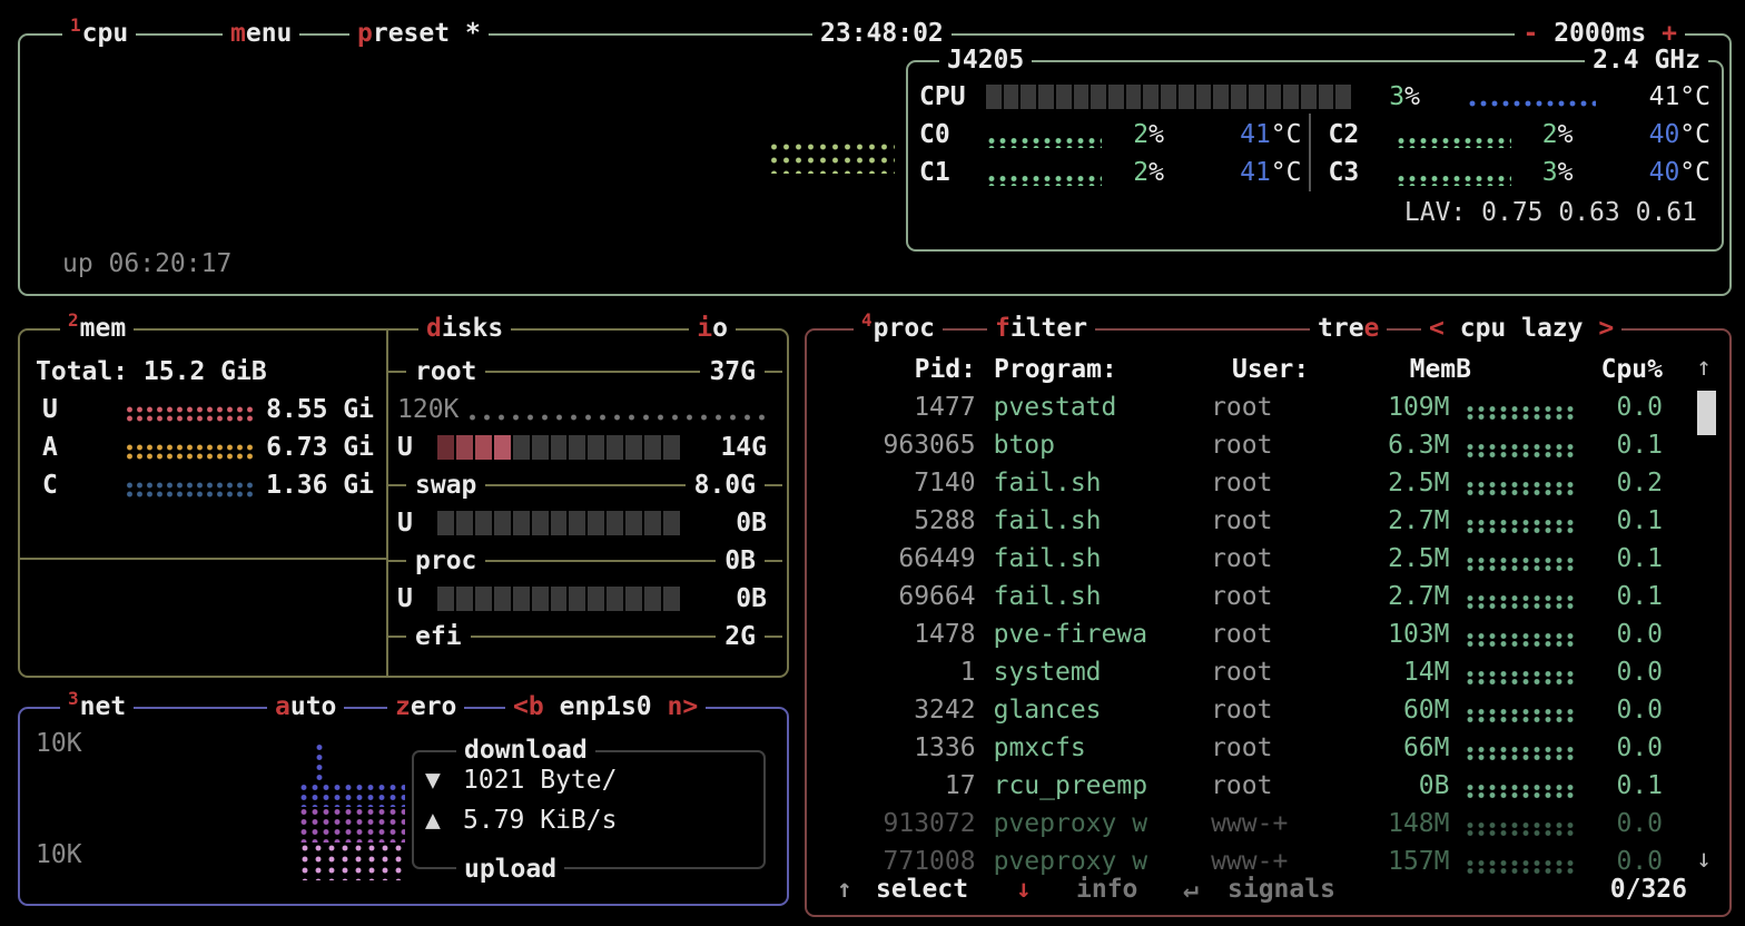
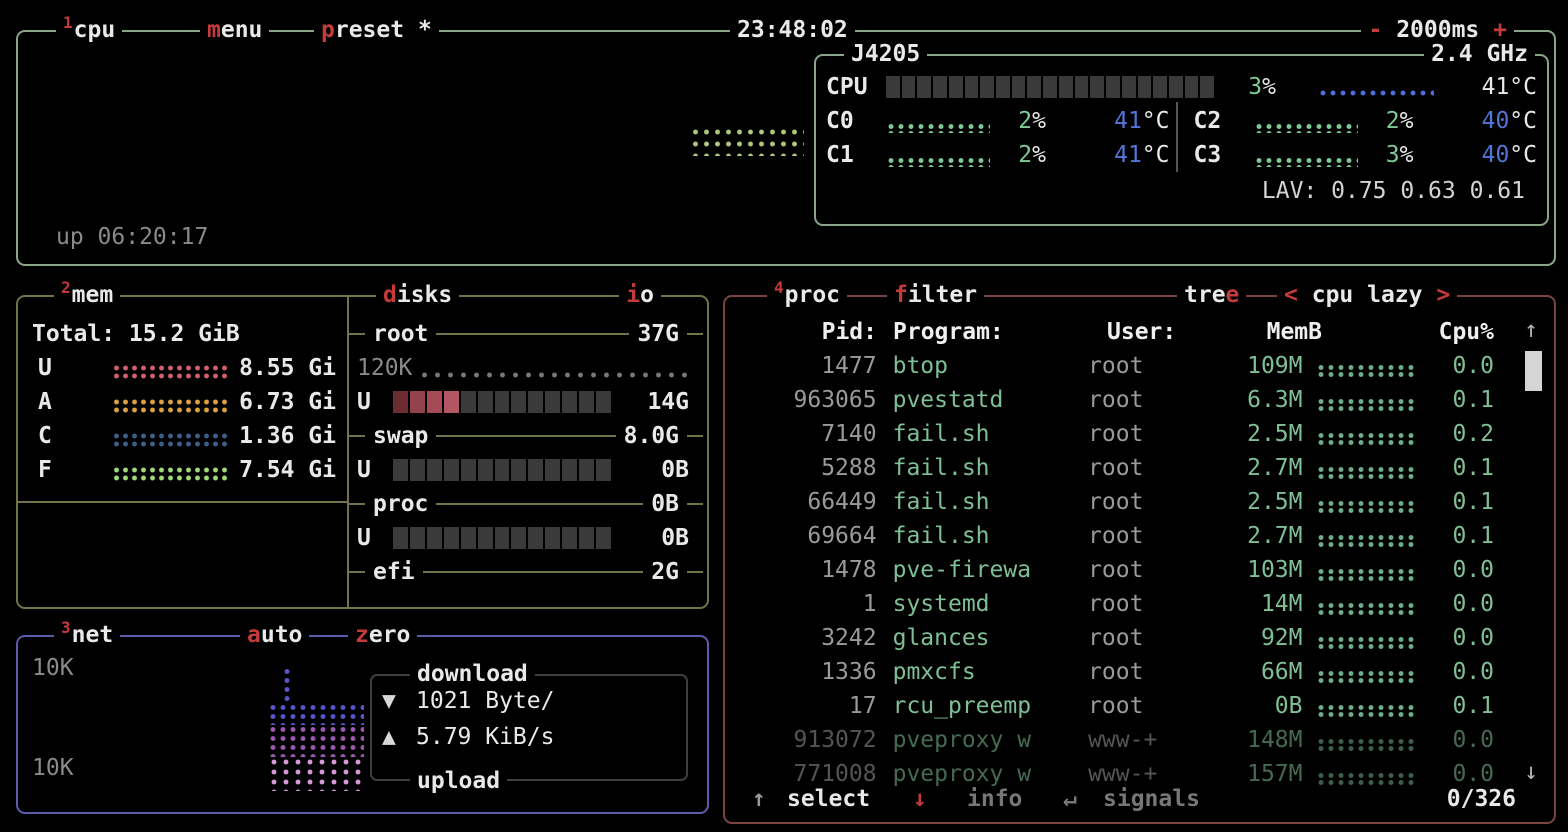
  1cpu
  menu
  preset *
  23:48:02
  - 2000ms +
  up 06:20:17
  J4205
  2.4 GHz
  CPU
  3%
  41°C
  C0
  2%
  41°C
  C2
  2%
  40°C
  C1
  2%
  41°C
  C3
  3%
  40°C
  LAV: 0.75 0.63 0.61
  2mem
  disks
  io
  Total: 15.2 GiB
  U
  8.55 Gi
  A
  6.73 Gi
  C
  1.36 Gi
+ F
+ 7.54 Gi
  root
  37G
  120K
  U
  14G
  swap
  8.0G
  U
  0B
  proc
  0B
  U
  0B
  efi
  2G
  3net
  auto
  zero
- <b enp1s0 n>
  10K
  10K
  download
  ▼
  1021 Byte/
  ▲
  5.79 KiB/s
  upload
  4proc
  filter
  tree
  < cpu lazy >
  Pid:
  Program:
  User:
  MemB
  Cpu%
  ↑
  1477
- pvestatd
+ btop
  root
  109M
  0.0
  963065
- btop
+ pvestatd
  root
  6.3M
  0.1
  7140
  fail.sh
  root
  2.5M
  0.2
  5288
  fail.sh
  root
  2.7M
  0.1
  66449
  fail.sh
  root
  2.5M
  0.1
  69664
  fail.sh
  root
  2.7M
  0.1
  1478
  pve-firewa
  root
  103M
  0.0
  1
  systemd
  root
  14M
  0.0
  3242
  glances
  root
- 60M
+ 92M
  0.0
  1336
  pmxcfs
  root
  66M
  0.0
  17
  rcu_preemp
  root
  0B
  0.1
  913072
  pveproxy w
  www-+
  148M
  0.0
  771008
  pveproxy w
  www-+
  157M
  0.0
  ↓
  ↑
  select
  ↓
  info
  ↵
  signals
  0/326
